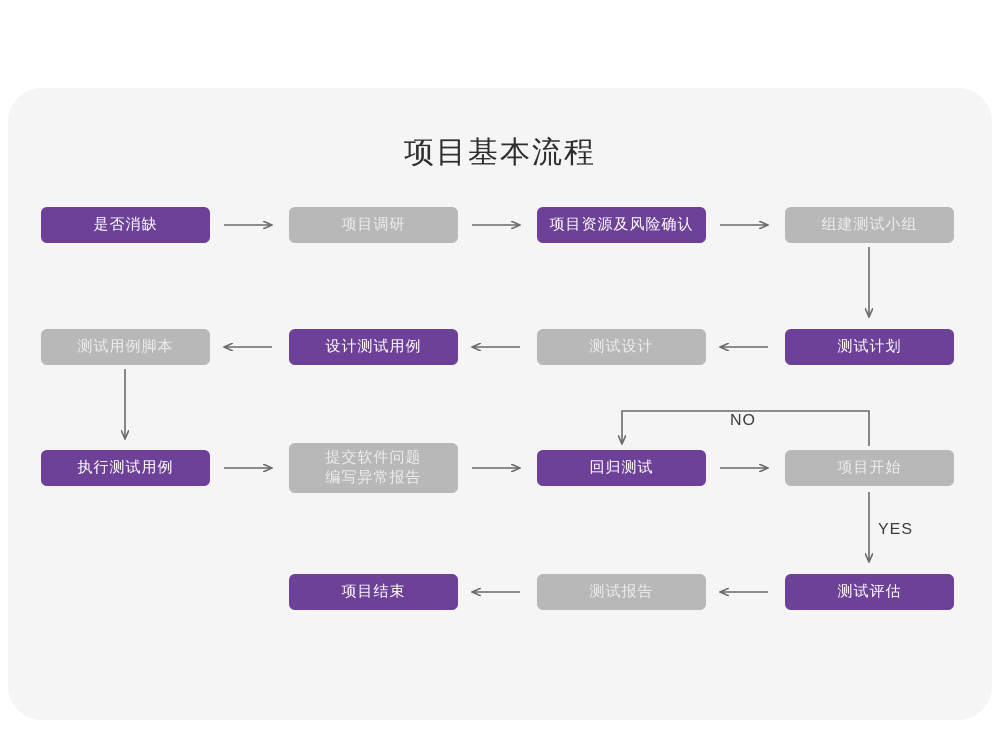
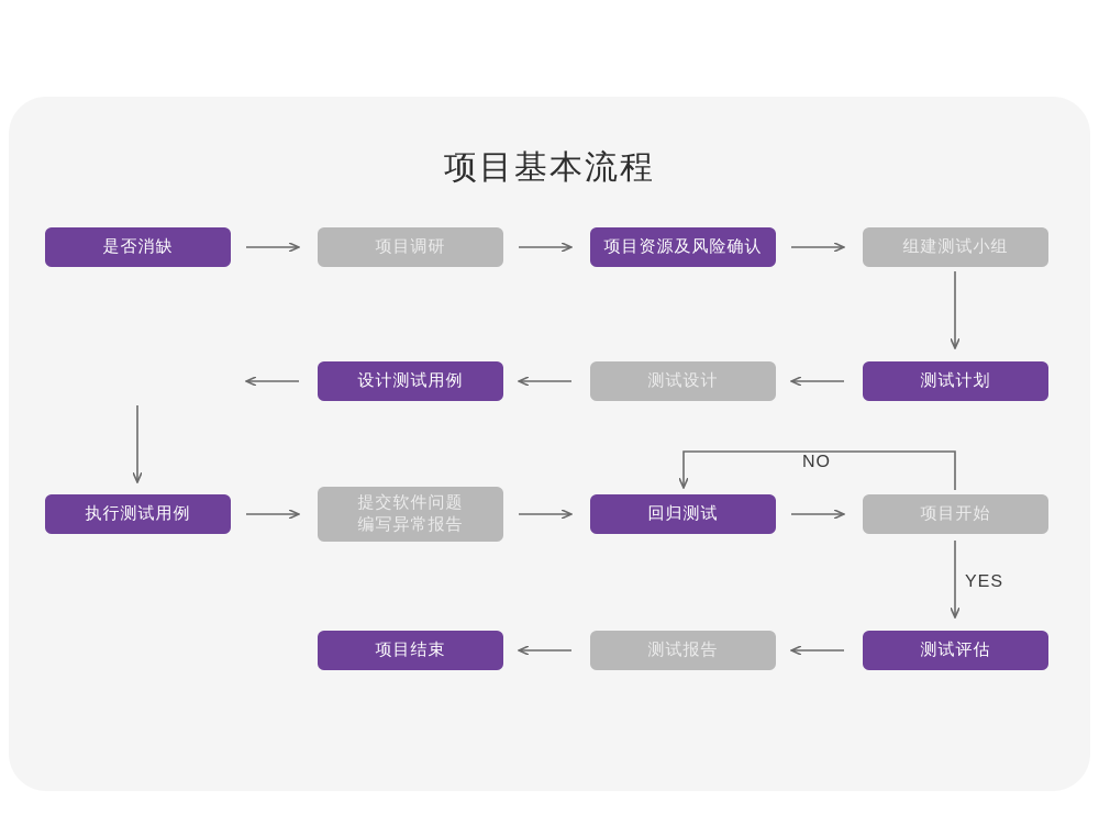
  项目基本流程
  NO
  YES
  是否消缺
  项目调研
  项目资源及风险确认
  组建测试小组
- 测试用例脚本
  设计测试用例
  测试设计
  测试计划
  执行测试用例
  提交软件问题
  编写异常报告
  回归测试
  项目开始
  项目结束
  测试报告
  测试评估
